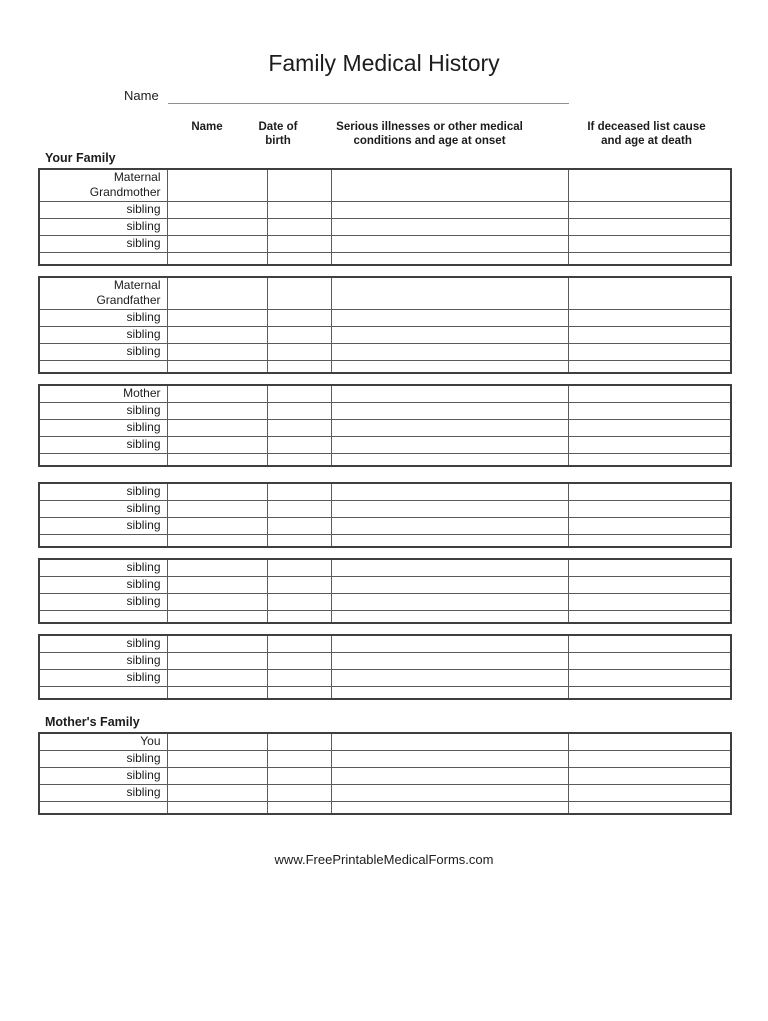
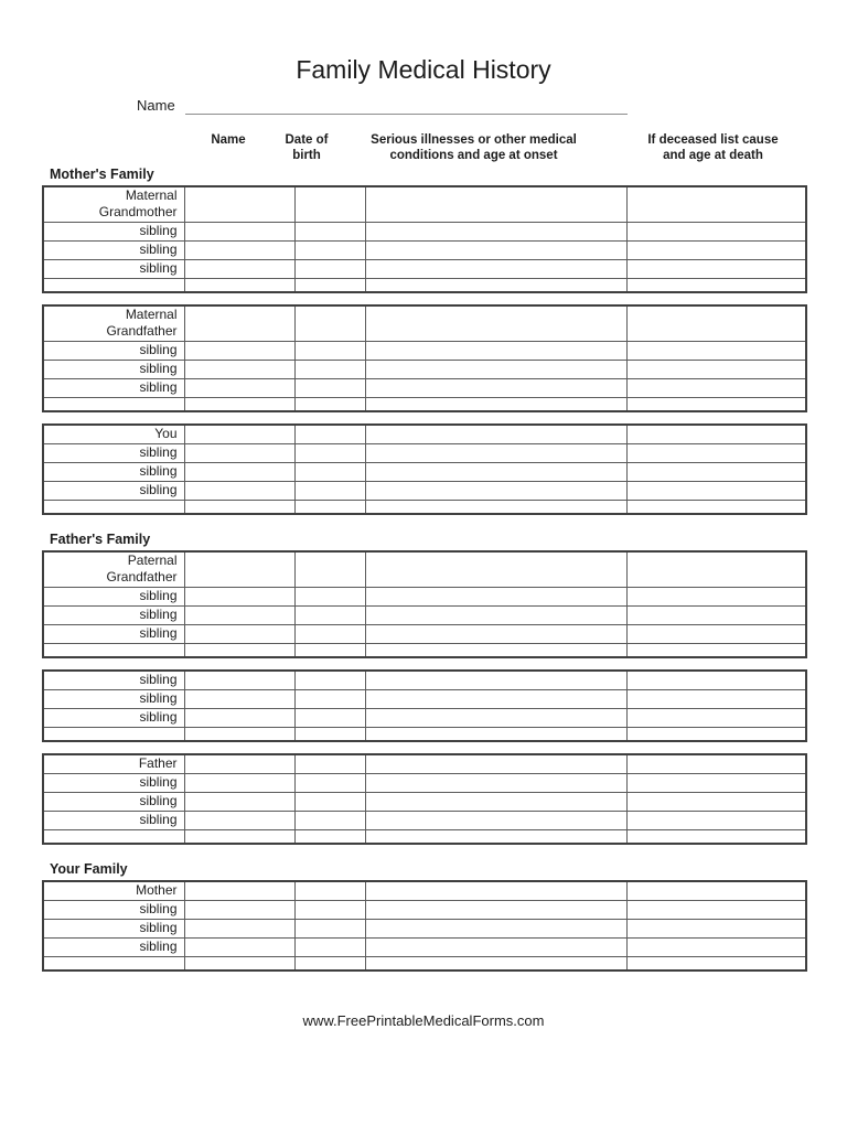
  Family Medical History
  Name
  Name
  Date of
  birth
  Serious illnesses or other medical
  conditions and age at onset
  If deceased list cause
  and age at death
- Your Family
+ Mother's Family
  Maternal Grandmother
  sibling
  sibling
  sibling
  Maternal Grandfather
  sibling
  sibling
  sibling
- Mother
+ You
  sibling
  sibling
  sibling
+ Father's Family
+ Paternal Grandfather
  sibling
  sibling
  sibling
  sibling
  sibling
  sibling
+ Father
  sibling
  sibling
  sibling
- Mother's Family
+ Your Family
- You
+ Mother
  sibling
  sibling
  sibling
  www.FreePrintableMedicalForms.com
